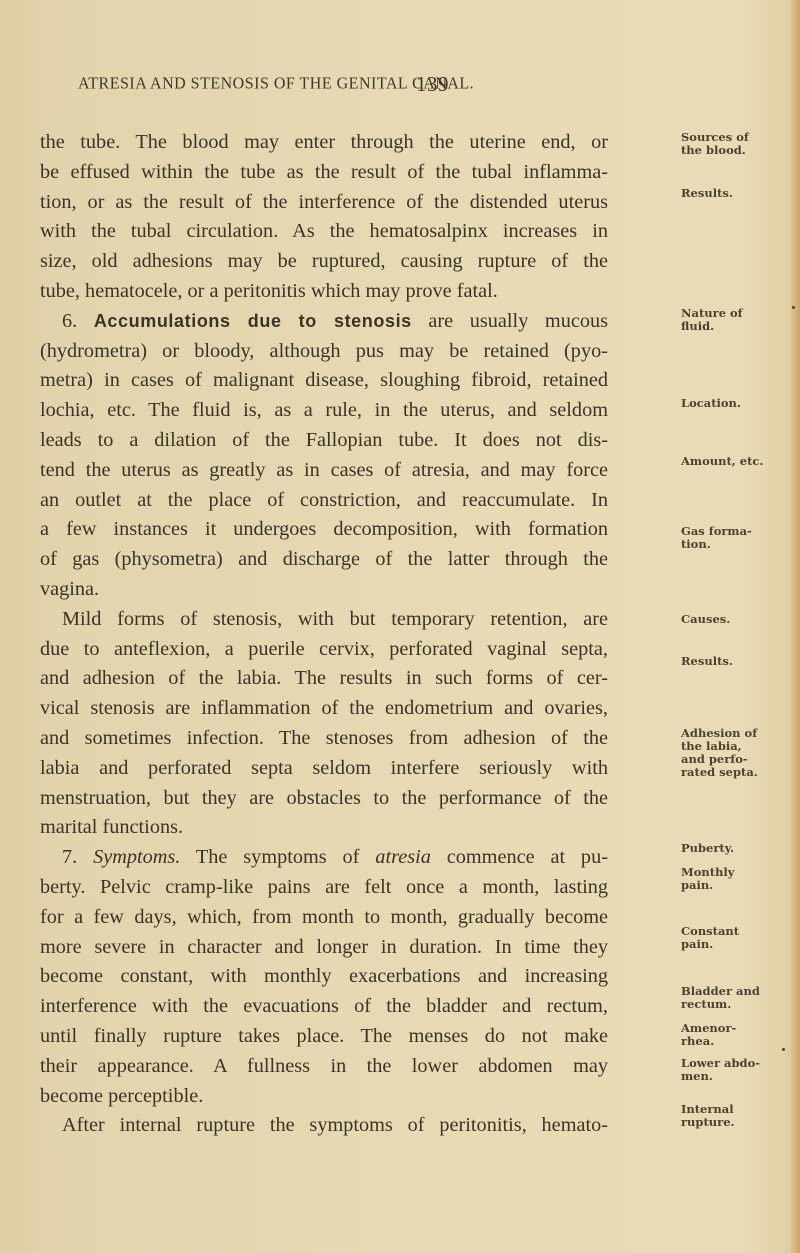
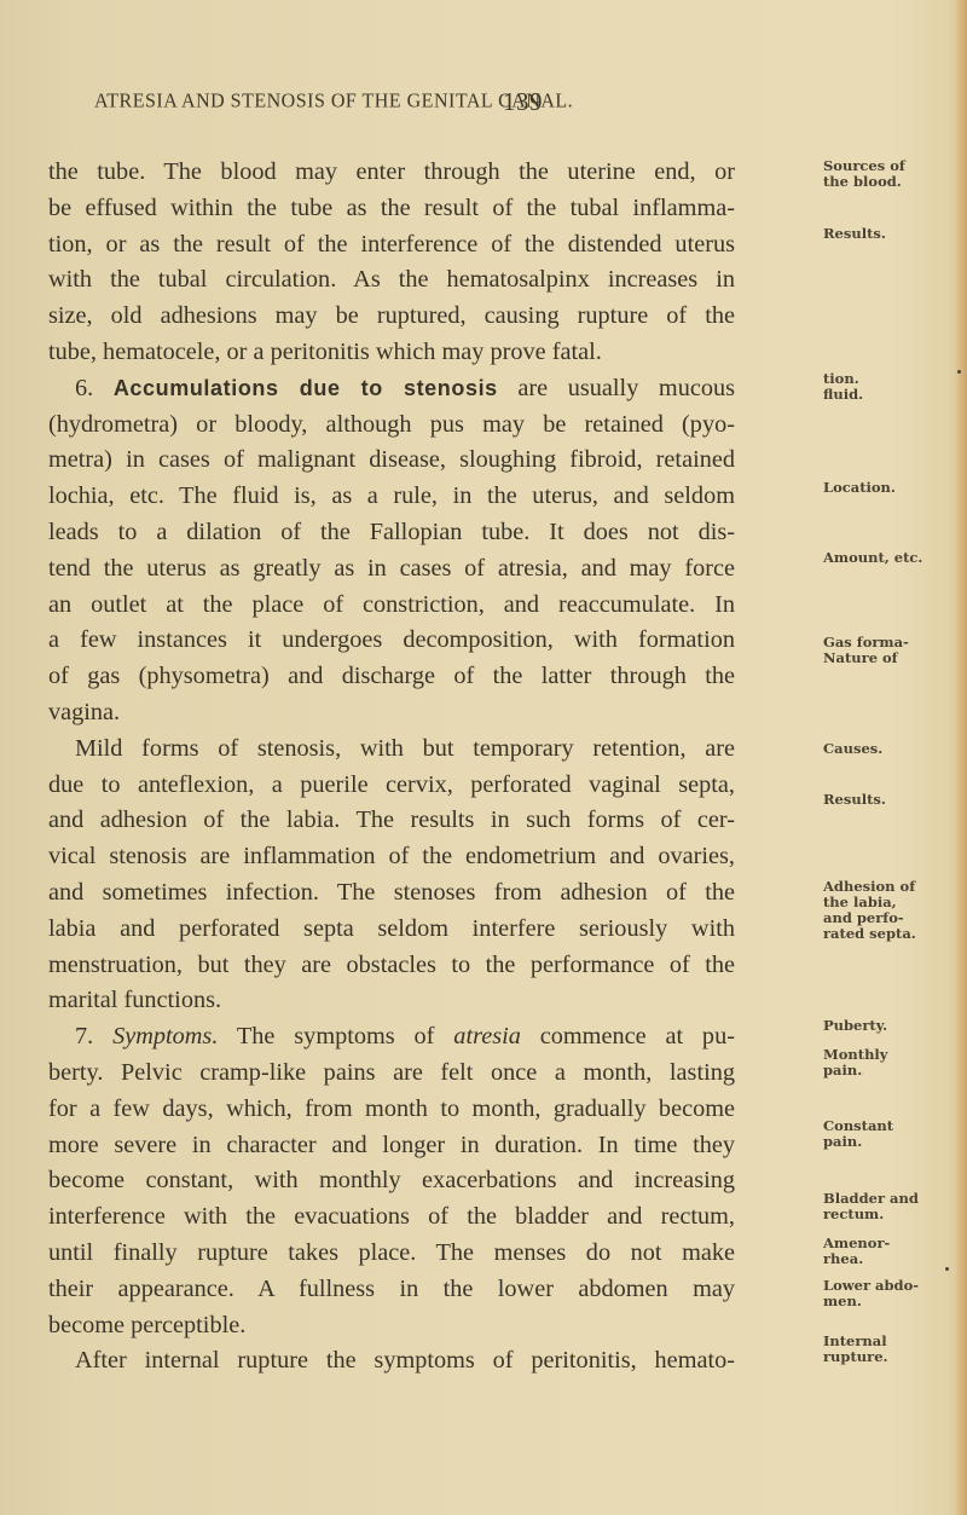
  ATRESIA AND STENOSIS OF THE GENITAL CANAL.
  139
  the tube. The blood may enter through the uterine end, or
  be effused within the tube as the result of the tubal inflamma-
  tion, or as the result of the interference of the distended uterus
  with the tubal circulation. As the hematosalpinx increases in
  size, old adhesions may be ruptured, causing rupture of the
  tube, hematocele, or a peritonitis which may prove fatal.
  6. Accumulations due to stenosis are usually mucous
  (hydrometra) or bloody, although pus may be retained (pyo-
  metra) in cases of malignant disease, sloughing fibroid, retained
  lochia, etc. The fluid is, as a rule, in the uterus, and seldom
  leads to a dilation of the Fallopian tube. It does not dis-
  tend the uterus as greatly as in cases of atresia, and may force
  an outlet at the place of constriction, and reaccumulate. In
  a few instances it undergoes decomposition, with formation
  of gas (physometra) and discharge of the latter through the
  vagina.
  Mild forms of stenosis, with but temporary retention, are
  due to anteflexion, a puerile cervix, perforated vaginal septa,
  and adhesion of the labia. The results in such forms of cer-
  vical stenosis are inflammation of the endometrium and ovaries,
  and sometimes infection. The stenoses from adhesion of the
  labia and perforated septa seldom interfere seriously with
  menstruation, but they are obstacles to the performance of the
  marital functions.
  7. Symptoms. The symptoms of atresia commence at pu-
  berty. Pelvic cramp-like pains are felt once a month, lasting
  for a few days, which, from month to month, gradually become
  more severe in character and longer in duration. In time they
  become constant, with monthly exacerbations and increasing
  interference with the evacuations of the bladder and rectum,
  until finally rupture takes place. The menses do not make
  their appearance. A fullness in the lower abdomen may
  become perceptible.
  After internal rupture the symptoms of peritonitis, hemato-
  Sources of
  the blood.
  Results.
- Nature of
+ tion.
  fluid.
  Location.
  Amount, etc.
  Gas forma-
- tion.
+ Nature of
  Causes.
  Results.
  Adhesion of
  the labia,
  and perfo-
  rated septa.
  Puberty.
  Monthly
  pain.
  Constant
  pain.
  Bladder and
  rectum.
  Amenor-
  rhea.
  Lower abdo-
  men.
  Internal
  rupture.
